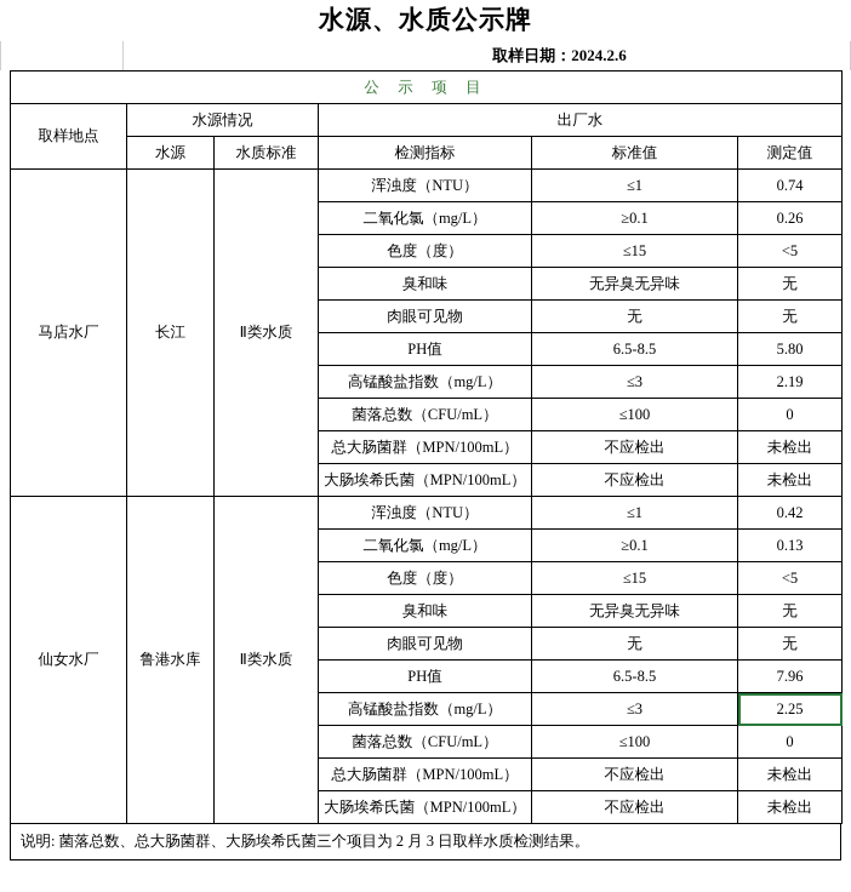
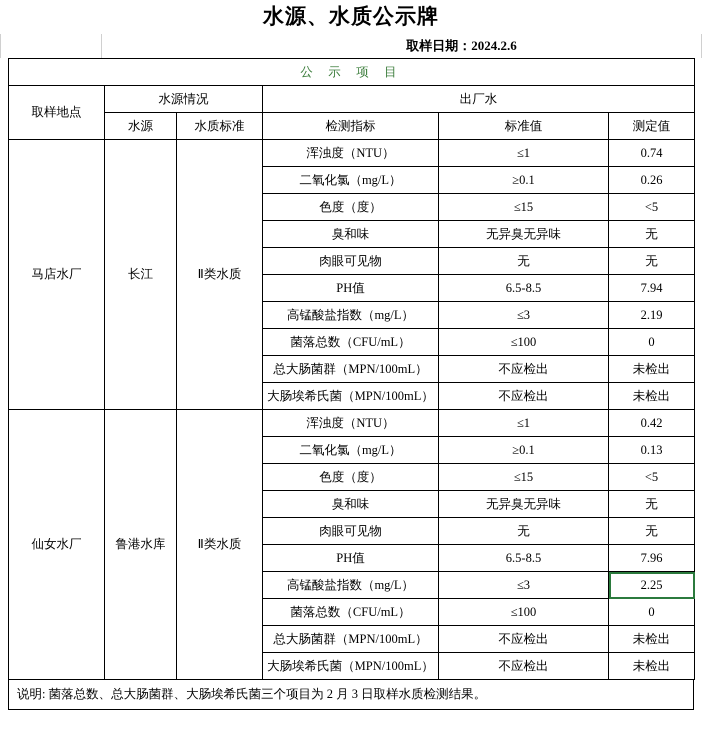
  水源、水质公示牌
  取样日期：2024.2.6
  公 示 项 目
  取样地点	水源情况	出厂水
  水源	水质标准	检测指标	标准值	测定值
  马店水厂	长江	Ⅱ类水质	浑浊度（NTU）	≤1	0.74
  二氧化氯（mg/L）	≥0.1	0.26
  色度（度）	≤15	<5
  臭和味	无异臭无异味	无
  肉眼可见物	无	无
- PH值	6.5-8.5	5.80
+ PH值	6.5-8.5	7.94
  高锰酸盐指数（mg/L）	≤3	2.19
  菌落总数（CFU/mL）	≤100	0
  总大肠菌群（MPN/100mL）	不应检出	未检出
  大肠埃希氏菌（MPN/100mL）	不应检出	未检出
  仙女水厂	鲁港水库	Ⅱ类水质	浑浊度（NTU）	≤1	0.42
  二氧化氯（mg/L）	≥0.1	0.13
  色度（度）	≤15	<5
  臭和味	无异臭无异味	无
  肉眼可见物	无	无
  PH值	6.5-8.5	7.96
  高锰酸盐指数（mg/L）	≤3	2.25
  菌落总数（CFU/mL）	≤100	0
  总大肠菌群（MPN/100mL）	不应检出	未检出
  大肠埃希氏菌（MPN/100mL）	不应检出	未检出
  说明: 菌落总数、总大肠菌群、大肠埃希氏菌三个项目为 2 月 3 日取样水质检测结果。
